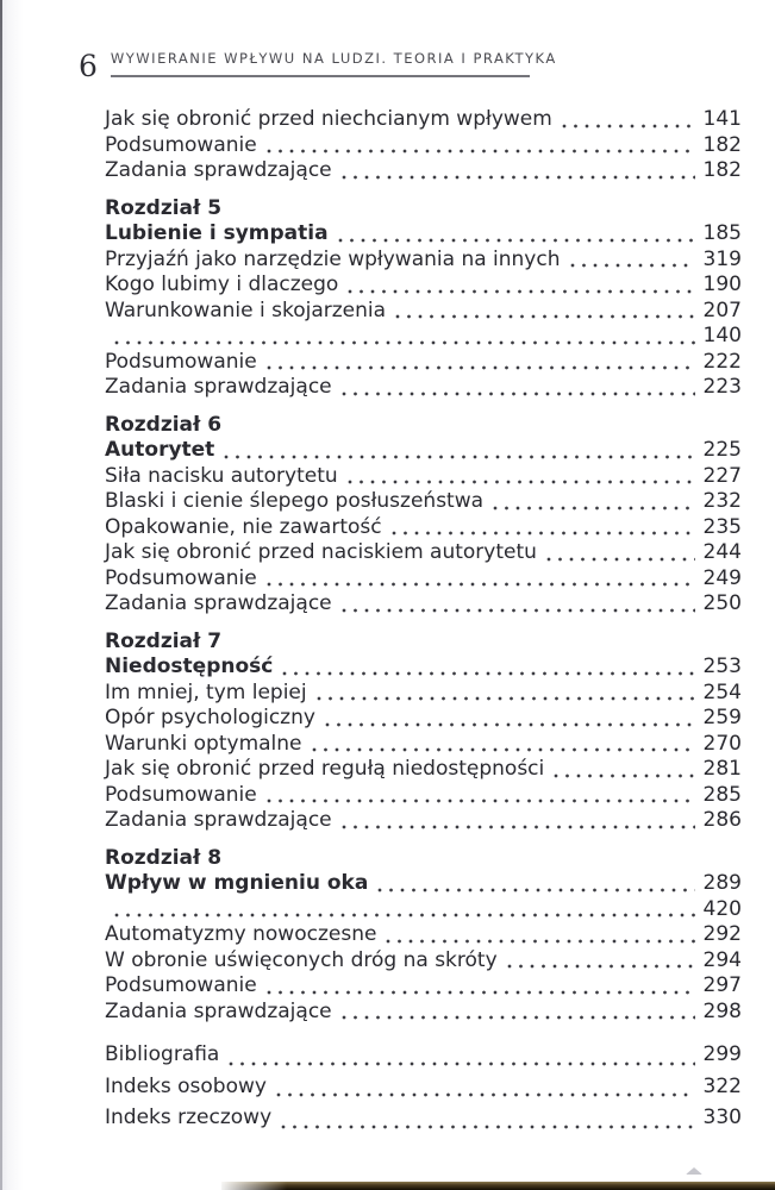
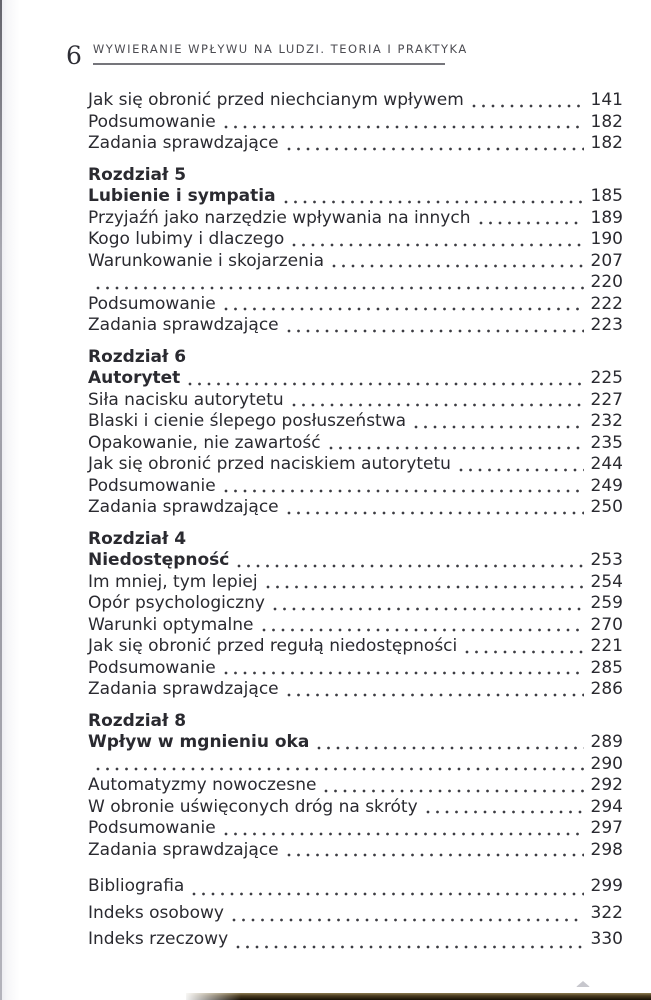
  6
  WYWIERANIE WPŁYWU NA LUDZI. TEORIA I PRAKTYKA
  Jak się obronić przed niechcianym wpływem
  141
  Podsumowanie
  182
  Zadania sprawdzające
  182
  Rozdział 5
  Lubienie i sympatia
  185
  Przyjaźń jako narzędzie wpływania na innych
- 319
+ 189
  Kogo lubimy i dlaczego
  190
  Warunkowanie i skojarzenia
  207
- 140
+ 220
  Podsumowanie
  222
  Zadania sprawdzające
  223
  Rozdział 6
  Autorytet
  225
  Siła nacisku autorytetu
  227
  Blaski i cienie ślepego posłuszeństwa
  232
  Opakowanie, nie zawartość
  235
  Jak się obronić przed naciskiem autorytetu
  244
  Podsumowanie
  249
  Zadania sprawdzające
  250
- Rozdział 7
+ Rozdział 4
  Niedostępność
  253
  Im mniej, tym lepiej
  254
  Opór psychologiczny
  259
  Warunki optymalne
  270
  Jak się obronić przed regułą niedostępności
- 281
+ 221
  Podsumowanie
  285
  Zadania sprawdzające
  286
  Rozdział 8
  Wpływ w mgnieniu oka
  289
- 420
+ 290
  Automatyzmy nowoczesne
  292
  W obronie uświęconych dróg na skróty
  294
  Podsumowanie
  297
  Zadania sprawdzające
  298
  Bibliografia
  299
  Indeks osobowy
  322
  Indeks rzeczowy
  330
